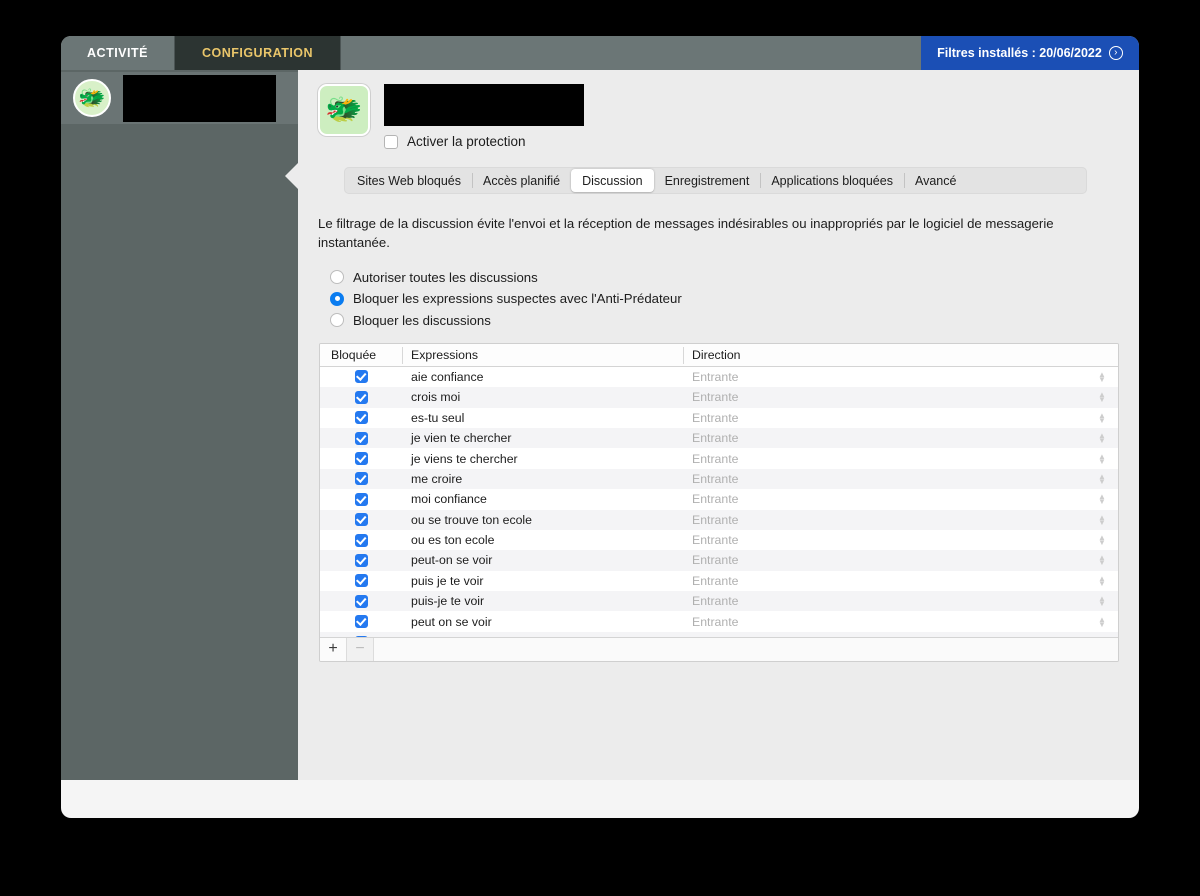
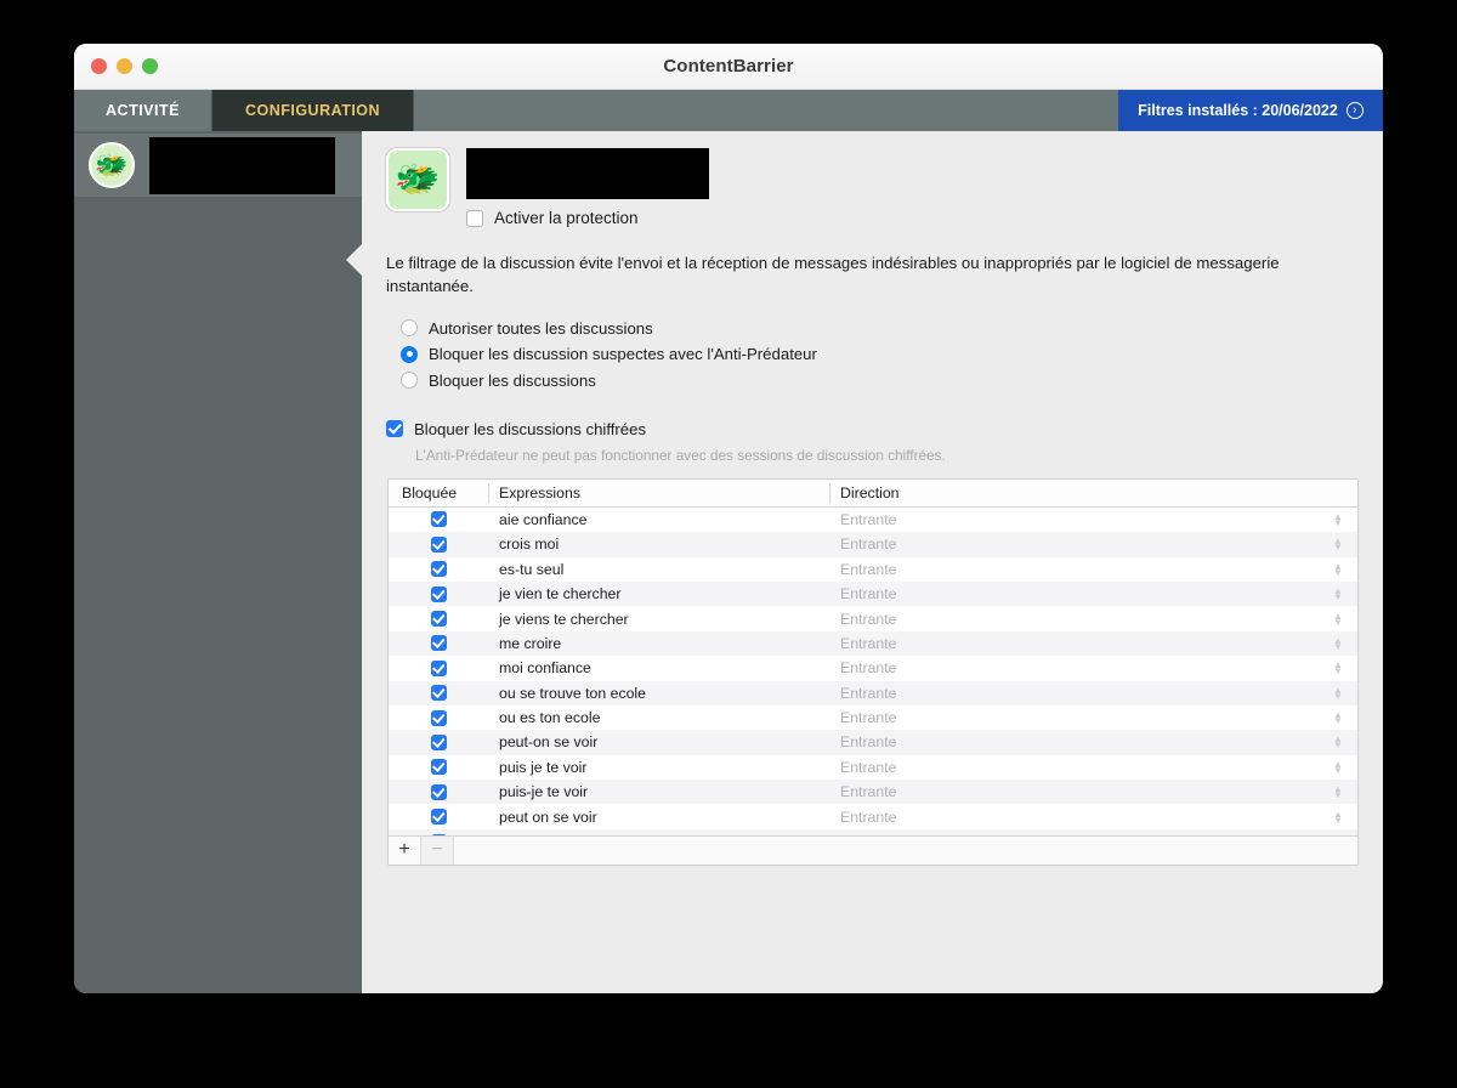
+ ContentBarrier
  ACTIVITÉ
  CONFIGURATION
  Filtres installés : 20/06/2022
  ›
  🐲
  🐲
  Activer la protection
- Sites Web bloqués
- Accès planifié
- Discussion
- Enregistrement
- Applications bloquées
- Avancé
  Le filtrage de la discussion évite l'envoi et la réception de messages indésirables ou inappropriés par le logiciel de messagerie instantanée.
  Autoriser toutes les discussions
- Bloquer les expressions suspectes avec l'Anti-Prédateur
+ Bloquer les discussion suspectes avec l'Anti-Prédateur
  Bloquer les discussions
+ Bloquer les discussions chiffrées
+ L'Anti-Prédateur ne peut pas fonctionner avec des sessions de discussion chiffrées.
  Bloquée
  Expressions
  Direction
  aie confiance
  Entrante
  ▲
  ▼
  crois moi
  Entrante
  ▲
  ▼
  es-tu seul
  Entrante
  ▲
  ▼
  je vien te chercher
  Entrante
  ▲
  ▼
  je viens te chercher
  Entrante
  ▲
  ▼
  me croire
  Entrante
  ▲
  ▼
  moi confiance
  Entrante
  ▲
  ▼
  ou se trouve ton ecole
  Entrante
  ▲
  ▼
  ou es ton ecole
  Entrante
  ▲
  ▼
  peut-on se voir
  Entrante
  ▲
  ▼
  puis je te voir
  Entrante
  ▲
  ▼
  puis-je te voir
  Entrante
  ▲
  ▼
  peut on se voir
  Entrante
  ▲
  ▼
  +
  −
